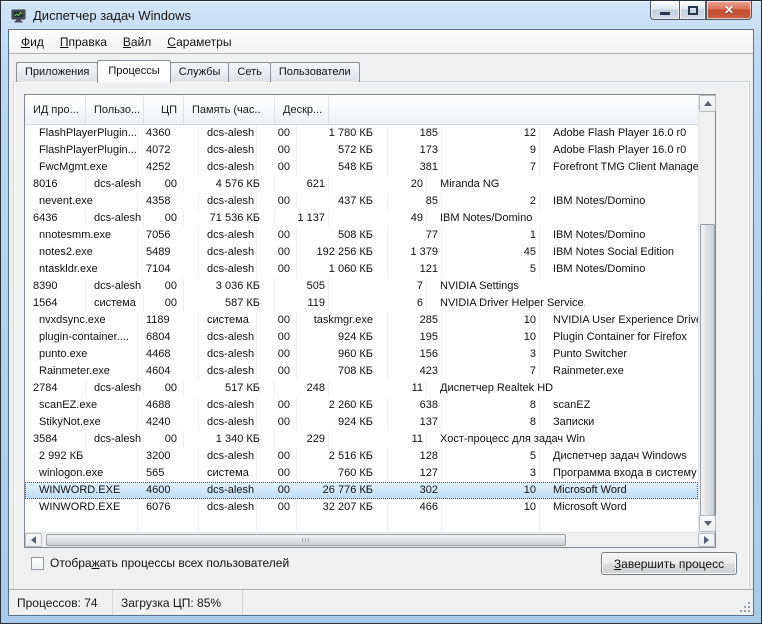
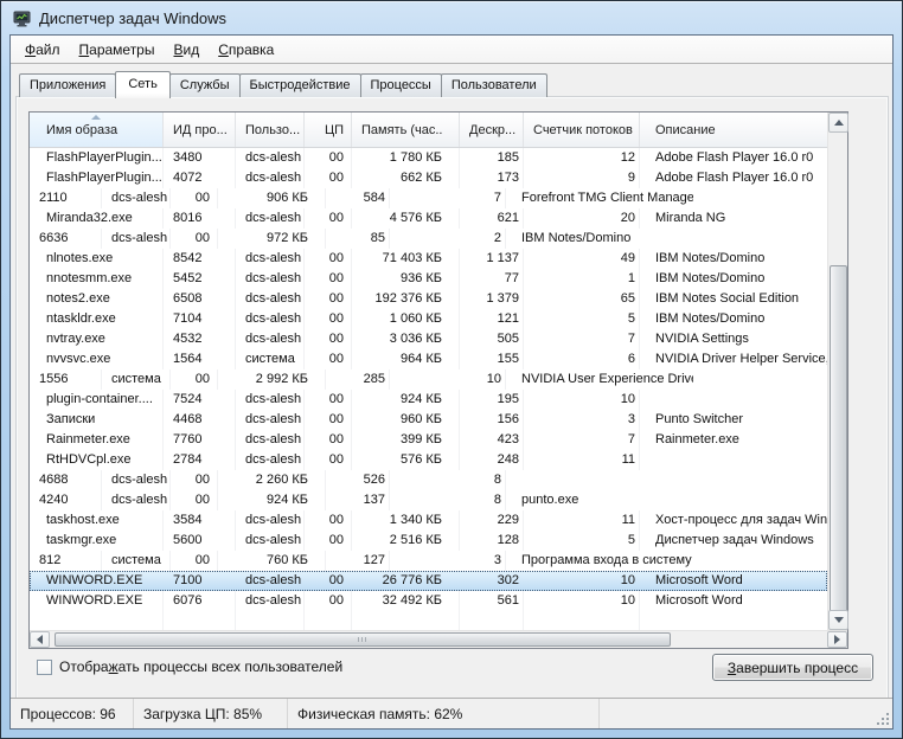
  Диспетчер задач Windows
- ✕
- Фид
+ Файл
- Пправка
+ Параметры
- Вайл
+ Вид
- Сараметры
+ Справка
  Приложения
- Процессы
+ Сеть
  Службы
+ Быстродействие
- Сеть
+ Процессы
  Пользователи
+ Имя образа
  ИД про...
  Пользо...
  ЦП
  Память (час..
  Дескр...
+ Счетчик потоков
+ Описание
  FlashPlayerPlugin...
- 4360
+ 3480
  dcs-alesh
  00
  1 780 КБ
  185
  12
  Adobe Flash Player 16.0 r0
  FlashPlayerPlugin...
  4072
  dcs-alesh
  00
- 572 КБ
+ 662 КБ
  173
  9
  Adobe Flash Player 16.0 r0
- FwcMgmt.exe
- 4252
+ 2110
  dcs-alesh
  00
- 548 КБ
+ 906 КБ
- 381
+ 584
  7
  Forefront TMG Client Manage
+ Miranda32.exe
  8016
  dcs-alesh
  00
  4 576 КБ
  621
  20
  Miranda NG
- nevent.exe
- 4358
+ 6636
  dcs-alesh
  00
- 437 КБ
+ 972 КБ
  85
  2
  IBM Notes/Domino
+ nlnotes.exe
- 6436
+ 8542
  dcs-alesh
  00
- 71 536 КБ
+ 71 403 КБ
  1 137
  49
  IBM Notes/Domino
  nnotesmm.exe
- 7056
+ 5452
  dcs-alesh
  00
- 508 КБ
+ 936 КБ
  77
  1
  IBM Notes/Domino
  notes2.exe
- 5489
+ 6508
  dcs-alesh
  00
- 192 256 КБ
+ 192 376 КБ
  1 379
- 45
+ 65
  IBM Notes Social Edition
  ntaskldr.exe
  7104
  dcs-alesh
  00
  1 060 КБ
  121
  5
  IBM Notes/Domino
+ nvtray.exe
- 8390
+ 4532
  dcs-alesh
  00
  3 036 КБ
  505
  7
  NVIDIA Settings
+ nvvsvc.exe
  1564
  система
  00
- 587 КБ
+ 964 КБ
- 119
+ 155
  6
  NVIDIA Driver Helper Service
- nvxdsync.exe
- 1189
+ 1556
  система
  00
- taskmgr.exe
+ 2 992 КБ
  285
  10
  NVIDIA User Experience Driv
  plugin-container....
- 6804
+ 7524
  dcs-alesh
  00
  924 КБ
  195
  10
- Plugin Container for Firefox
- punto.exe
+ Записки
  4468
  dcs-alesh
  00
  960 КБ
  156
  3
  Punto Switcher
  Rainmeter.exe
- 4604
+ 7760
  dcs-alesh
  00
- 708 КБ
+ 399 КБ
  423
  7
  Rainmeter.exe
+ RtHDVCpl.exe
  2784
  dcs-alesh
  00
- 517 КБ
+ 576 КБ
  248
  11
- Диспетчер Realtek HD
- scanEZ.exe
  4688
  dcs-alesh
  00
  2 260 КБ
- 638
+ 526
  8
- scanEZ
- StikyNot.exe
  4240
  dcs-alesh
  00
  924 КБ
  137
  8
- Записки
+ punto.exe
+ taskhost.exe
  3584
  dcs-alesh
  00
  1 340 КБ
  229
  11
  Хост-процесс для задач Win
- 2 992 КБ
+ taskmgr.exe
- 3200
+ 5600
  dcs-alesh
  00
  2 516 КБ
  128
  5
  Диспетчер задач Windows
- winlogon.exe
- 565
+ 812
  система
  00
  760 КБ
  127
  3
  Программа входа в систему
  WINWORD.EXE
- 4600
+ 7100
  dcs-alesh
  00
  26 776 КБ
  302
  10
  Microsoft Word
  WINWORD.EXE
  6076
  dcs-alesh
  00
- 32 207 КБ
+ 32 492 КБ
- 466
+ 561
  10
  Microsoft Word
  Отображать процессы всех пользователей
  Завершить процесс
- Процессов: 74
+ Процессов: 96
  Загрузка ЦП: 85%
+ Физическая память: 62%
